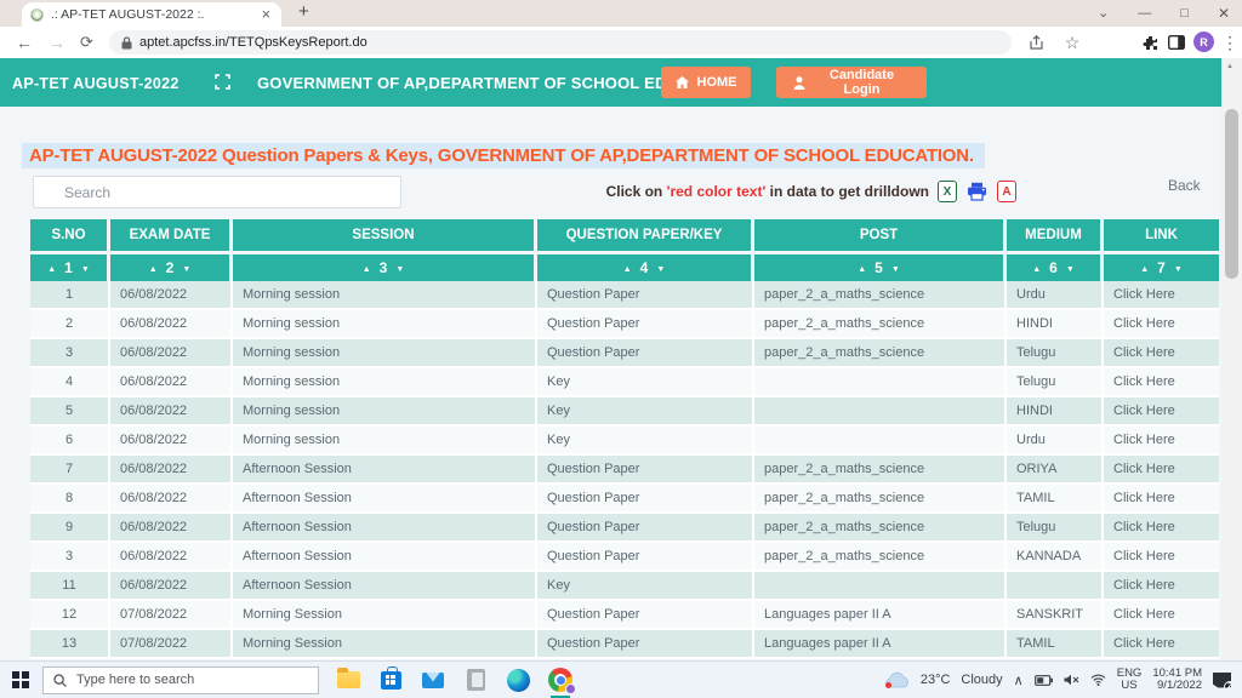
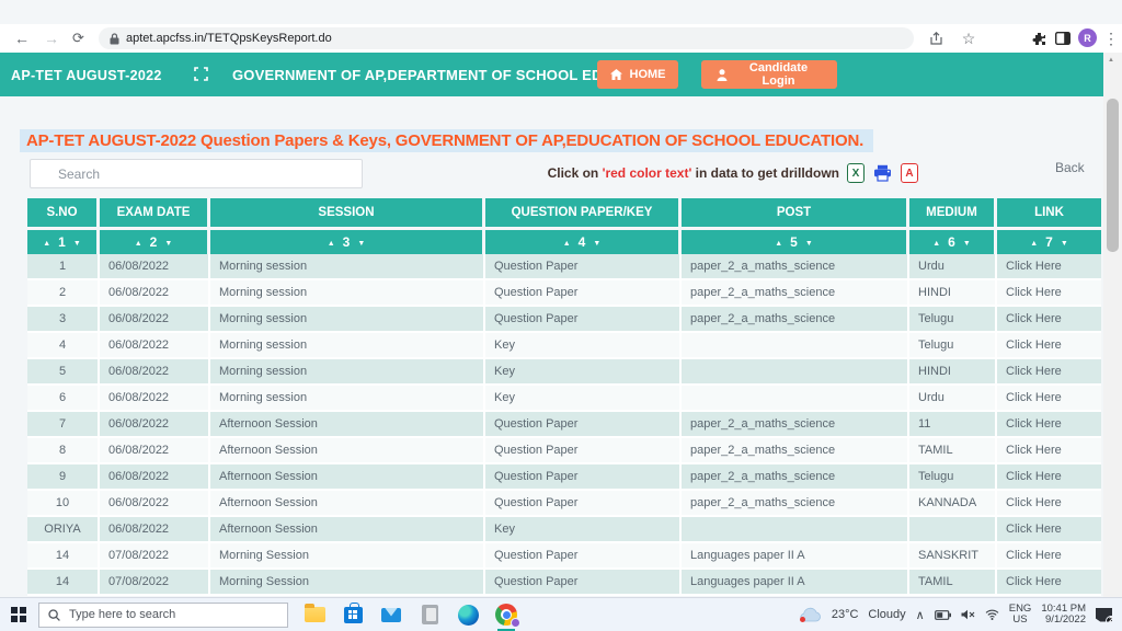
- .: AP-TET AUGUST-2022 :.
- ×
- +
- ⌄
- —
- □
- ✕
  ←
  →
  ⟳
  aptet.apcfss.in/TETQpsKeysReport.do
  ☆
  R
  ⋮
  AP-TET AUGUST-2022
  GOVERNMENT OF AP,DEPARTMENT OF SCHOOL E
  HOME
  Candidate Login
- AP-TET AUGUST-2022 Question Papers & Keys, GOVERNMENT OF AP,DEPARTMENT OF SCHOOL EDUCATION.
+ AP-TET AUGUST-2022 Question Papers & Keys, GOVERNMENT OF AP,EDUCATION OF SCHOOL EDUCATION.
  Search
  Click on 'red color text' in data to get drilldown
  X
  A
  Back
  S.NO	EXAM DATE	SESSION	QUESTION PAPER/KEY	POST	MEDIUM	LINK
  1	06/08/2022	Morning session	Question Paper	paper_2_a_maths_science	Urdu	Click Here
  2	06/08/2022	Morning session	Question Paper	paper_2_a_maths_science	HINDI	Click Here
  3	06/08/2022	Morning session	Question Paper	paper_2_a_maths_science	Telugu	Click Here
  4	06/08/2022	Morning session	Key		Telugu	Click Here
  5	06/08/2022	Morning session	Key		HINDI	Click Here
  6	06/08/2022	Morning session	Key		Urdu	Click Here
- 7	06/08/2022	Afternoon Session	Question Paper	paper_2_a_maths_science	ORIYA	Click Here
+ 7	06/08/2022	Afternoon Session	Question Paper	paper_2_a_maths_science	11	Click Here
  8	06/08/2022	Afternoon Session	Question Paper	paper_2_a_maths_science	TAMIL	Click Here
  9	06/08/2022	Afternoon Session	Question Paper	paper_2_a_maths_science	Telugu	Click Here
- 3	06/08/2022	Afternoon Session	Question Paper	paper_2_a_maths_science	KANNADA	Click Here
+ 10	06/08/2022	Afternoon Session	Question Paper	paper_2_a_maths_science	KANNADA	Click Here
- 11	06/08/2022	Afternoon Session	Key			Click Here
+ ORIYA	06/08/2022	Afternoon Session	Key			Click Here
- 12	07/08/2022	Morning Session	Question Paper	Languages paper II A	SANSKRIT	Click Here
+ 14	07/08/2022	Morning Session	Question Paper	Languages paper II A	SANSKRIT	Click Here
- 13	07/08/2022	Morning Session	Question Paper	Languages paper II A	TAMIL	Click Here
+ 14	07/08/2022	Morning Session	Question Paper	Languages paper II A	TAMIL	Click Here
  Type here to search
  23°C
  Cloudy
  ∧
  ENG
  US
  10:41 PM
  9/1/2022
